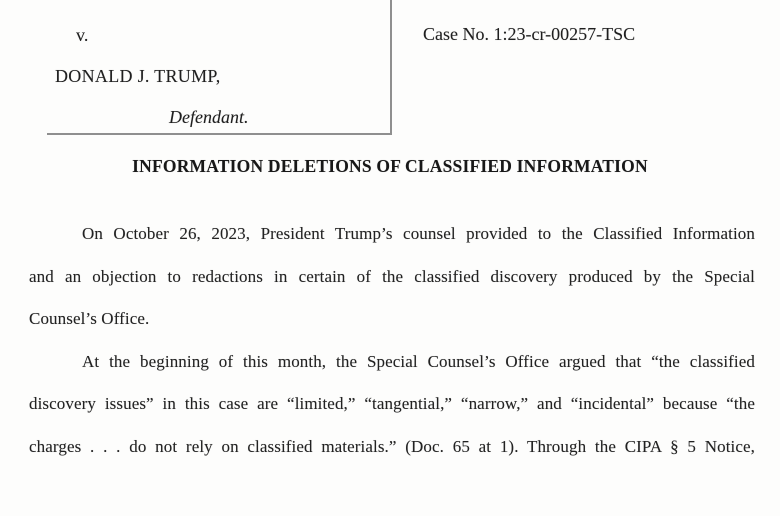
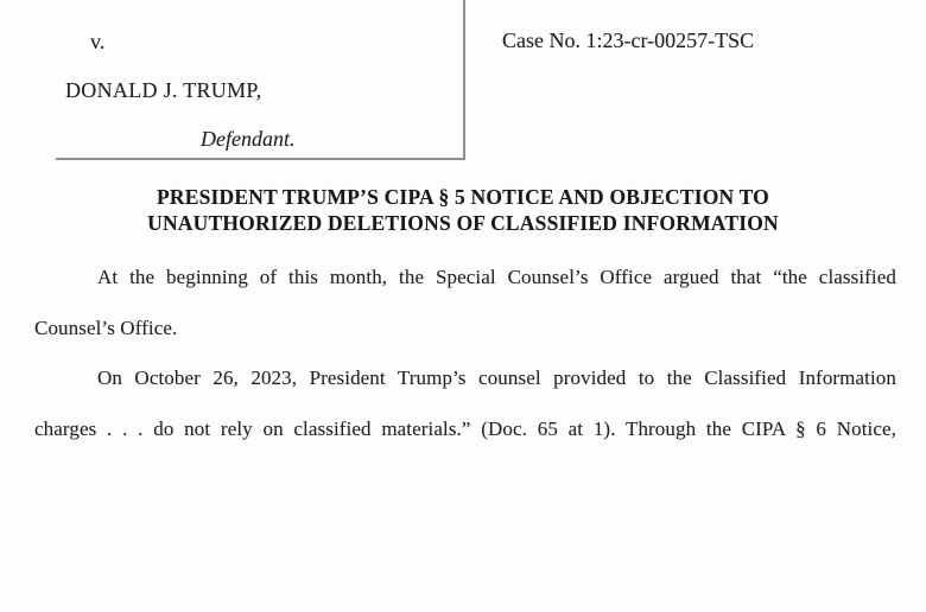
  v.
  DONALD J. TRUMP,
  Defendant.
  Case No. 1:23-cr-00257-TSC
+ PRESIDENT TRUMP’S CIPA § 5 NOTICE AND OBJECTION TO
- INFORMATION DELETIONS OF CLASSIFIED INFORMATION
+ UNAUTHORIZED DELETIONS OF CLASSIFIED INFORMATION
- On October 26, 2023, President Trump’s counsel provided to the Classified Information
+ At the beginning of this month, the Special Counsel’s Office argued that “the classified
- and an objection to redactions in certain of the classified discovery produced by the Special
  Counsel’s Office.
- At the beginning of this month, the Special Counsel’s Office argued that “the classified
+ On October 26, 2023, President Trump’s counsel provided to the Classified Information
- discovery issues” in this case are “limited,” “tangential,” “narrow,” and “incidental” because “the
- charges . . . do not rely on classified materials.” (Doc. 65 at 1). Through the CIPA § 5 Notice,
+ charges . . . do not rely on classified materials.” (Doc. 65 at 1). Through the CIPA § 6 Notice,
